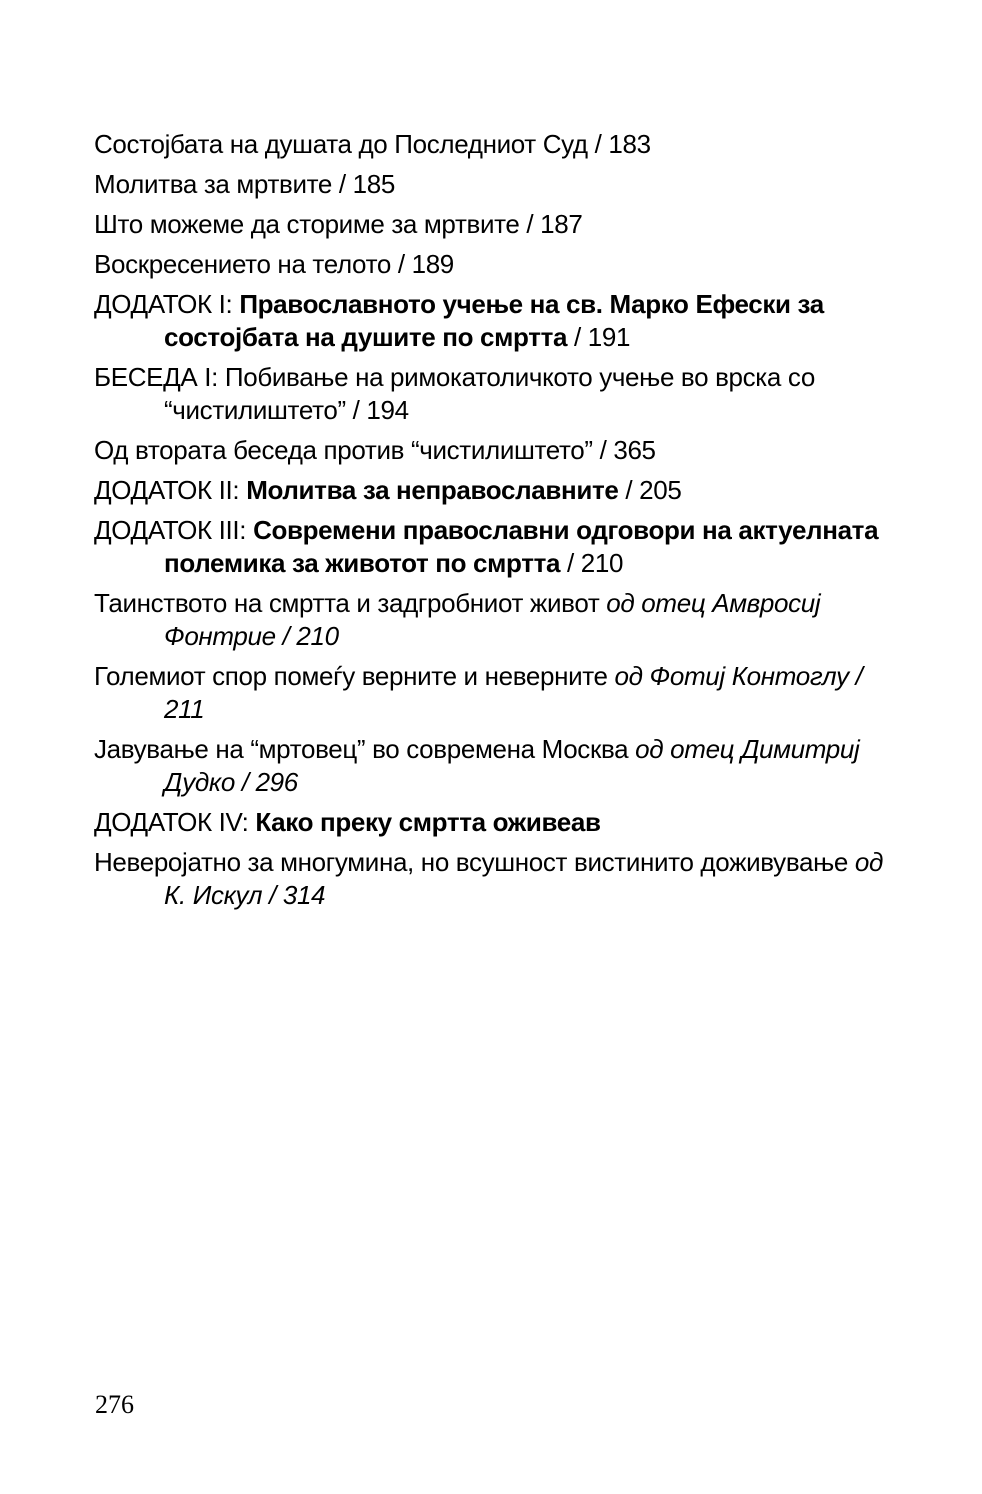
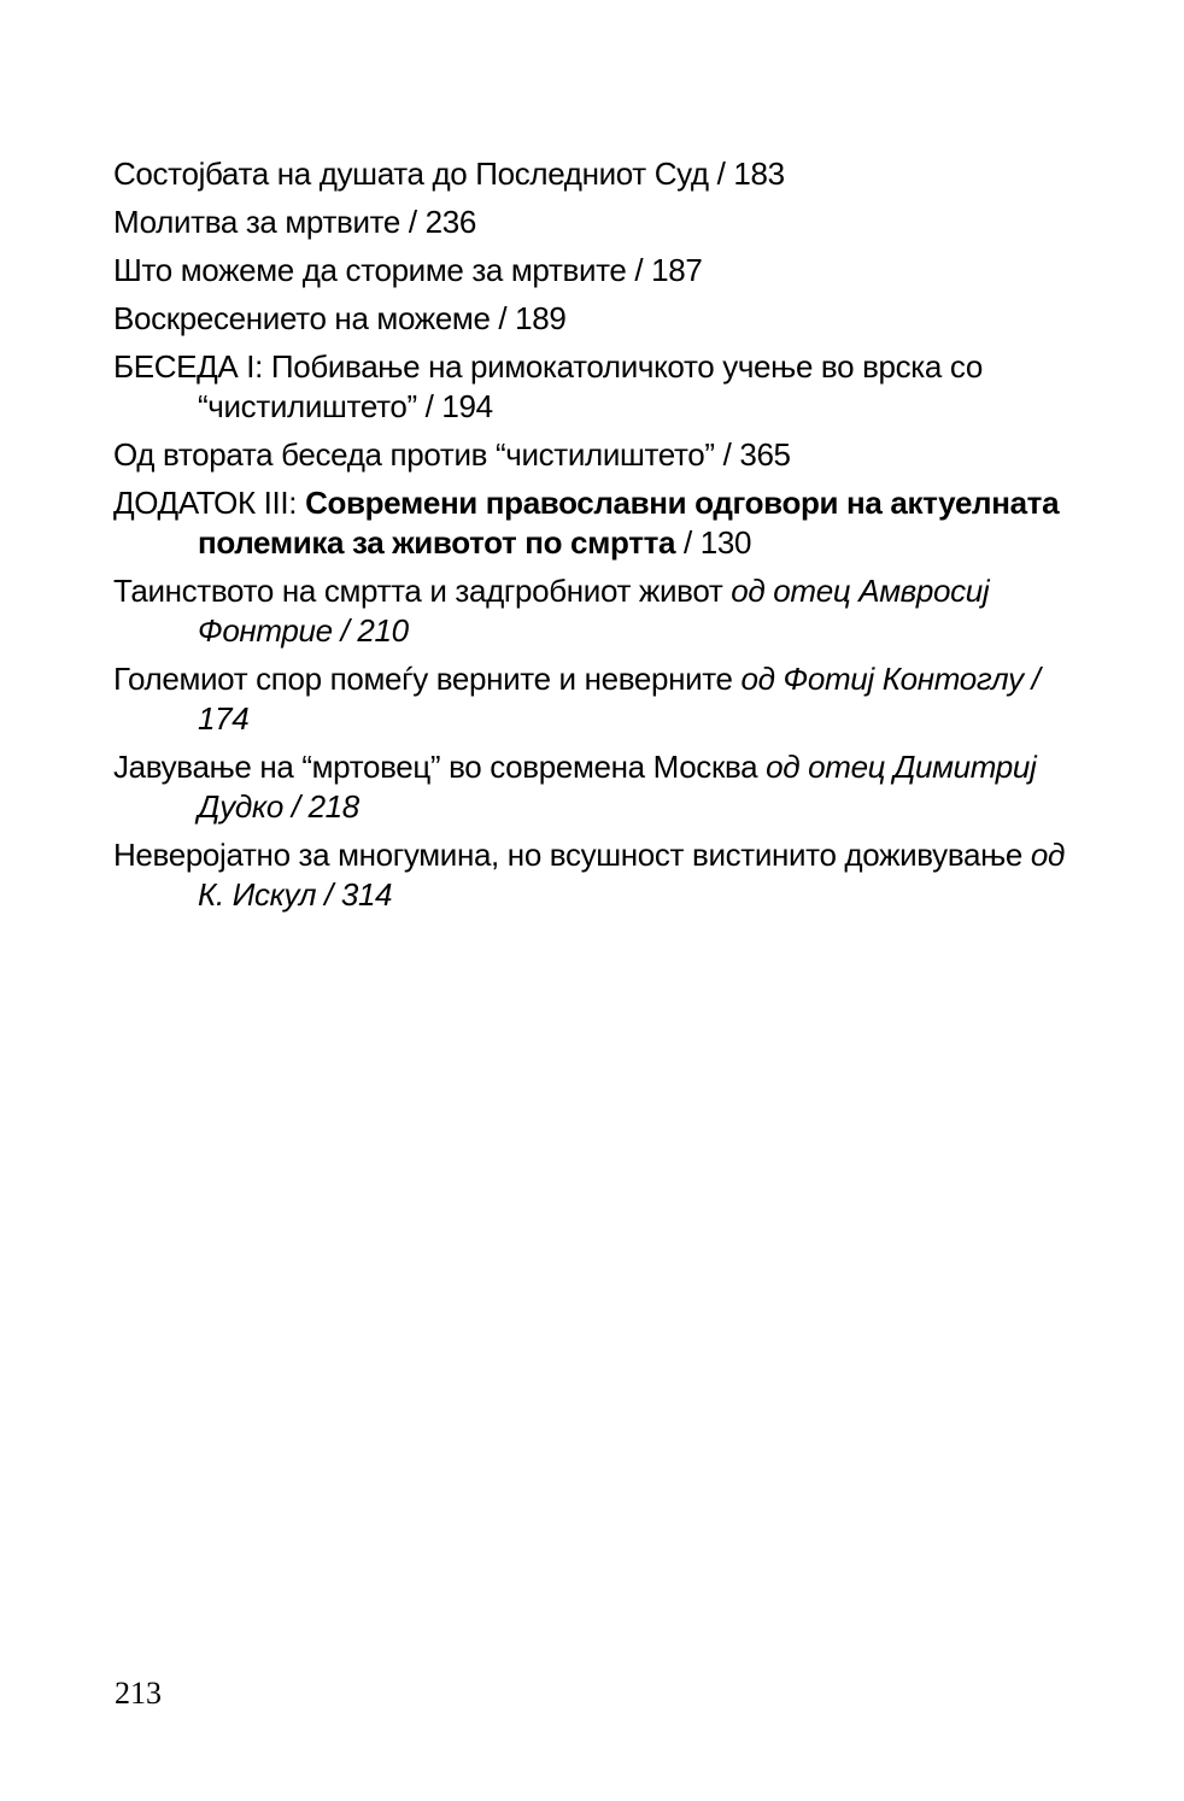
  Состојбата на душата до Последниот Суд / 183
- Молитва за мртвите / 185
+ Молитва за мртвите / 236
  Што можеме да сториме за мртвите / 187
- Воскресението на телото / 189
+ Воскресението на можеме / 189
- ДОДАТОК I: Православното учење на св. Марко Ефески за состојбата на душите по смртта / 191
  БЕСЕДА I: Побивање на римокатоличкото учење во врска со “чистилиштето” / 194
  Од втората беседа против “чистилиштето” / 365
- ДОДАТОК II: Молитва за неправославните / 205
- ДОДАТОК III: Современи православни одговори на актуелната полемика за животот по смртта / 210
+ ДОДАТОК III: Современи православни одговори на актуелната полемика за животот по смртта / 130
  Таинството на смртта и задгробниот живот од отец Амвросиј Фонтрие / 210
- Големиот спор помеѓу верните и неверните од Фотиј Контоглу / 211
+ Големиот спор помеѓу верните и неверните од Фотиј Контоглу / 174
- Јавување на “мртовец” во современа Москва од отец Димитриј Дудко / 296
+ Јавување на “мртовец” во современа Москва од отец Димитриј Дудко / 218
- ДОДАТОК IV: Како преку смртта оживеав
  Неверојатно за многумина, но всушност вистинито доживување од К. Искул / 314
- 276
+ 213
